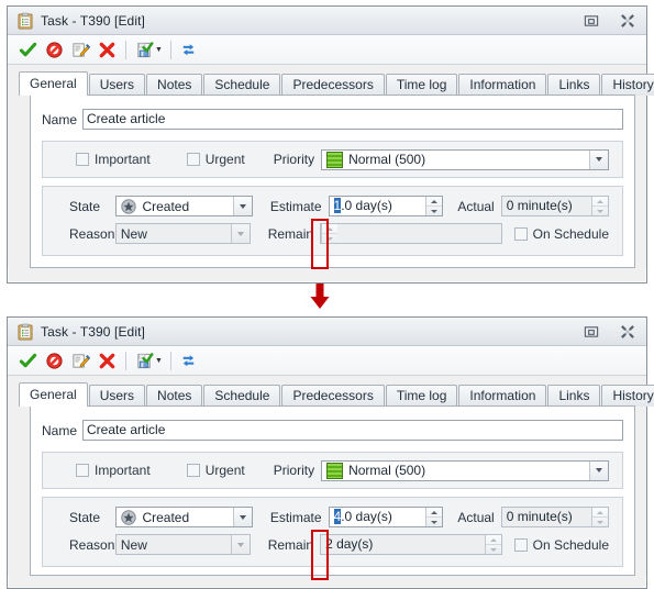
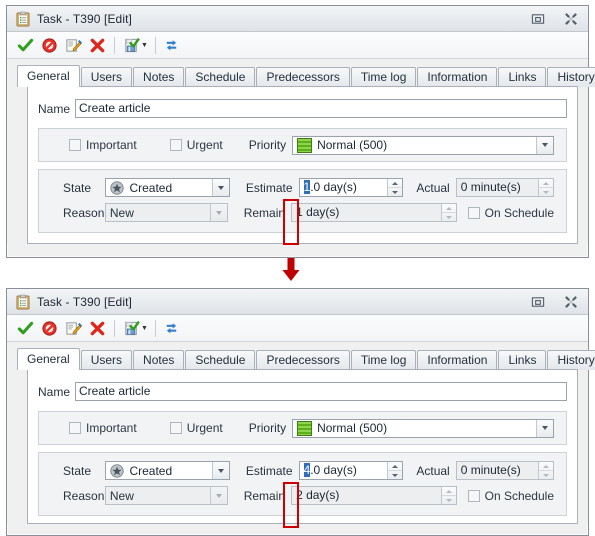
  Task - T390 [Edit]
  General
  Users
  Notes
  Schedule
  Predecessors
  Time log
  Information
  Links
  History
  Name
  Create article
  Important
  Urgent
  Priority
  Normal (500)
  State
  Created
  Estimate
  1.0 day(s)
  Actual
  0 minute(s)
  Reason
  New
  Remain
+ 1 day(s)
  On Schedule
  Task - T390 [Edit]
  General
  Users
  Notes
  Schedule
  Predecessors
  Time log
  Information
  Links
  History
  Name
  Create article
  Important
  Urgent
  Priority
  Normal (500)
  State
  Created
  Estimate
  4.0 day(s)
  Actual
  0 minute(s)
  Reason
  New
  Remain
  2 day(s)
  On Schedule
